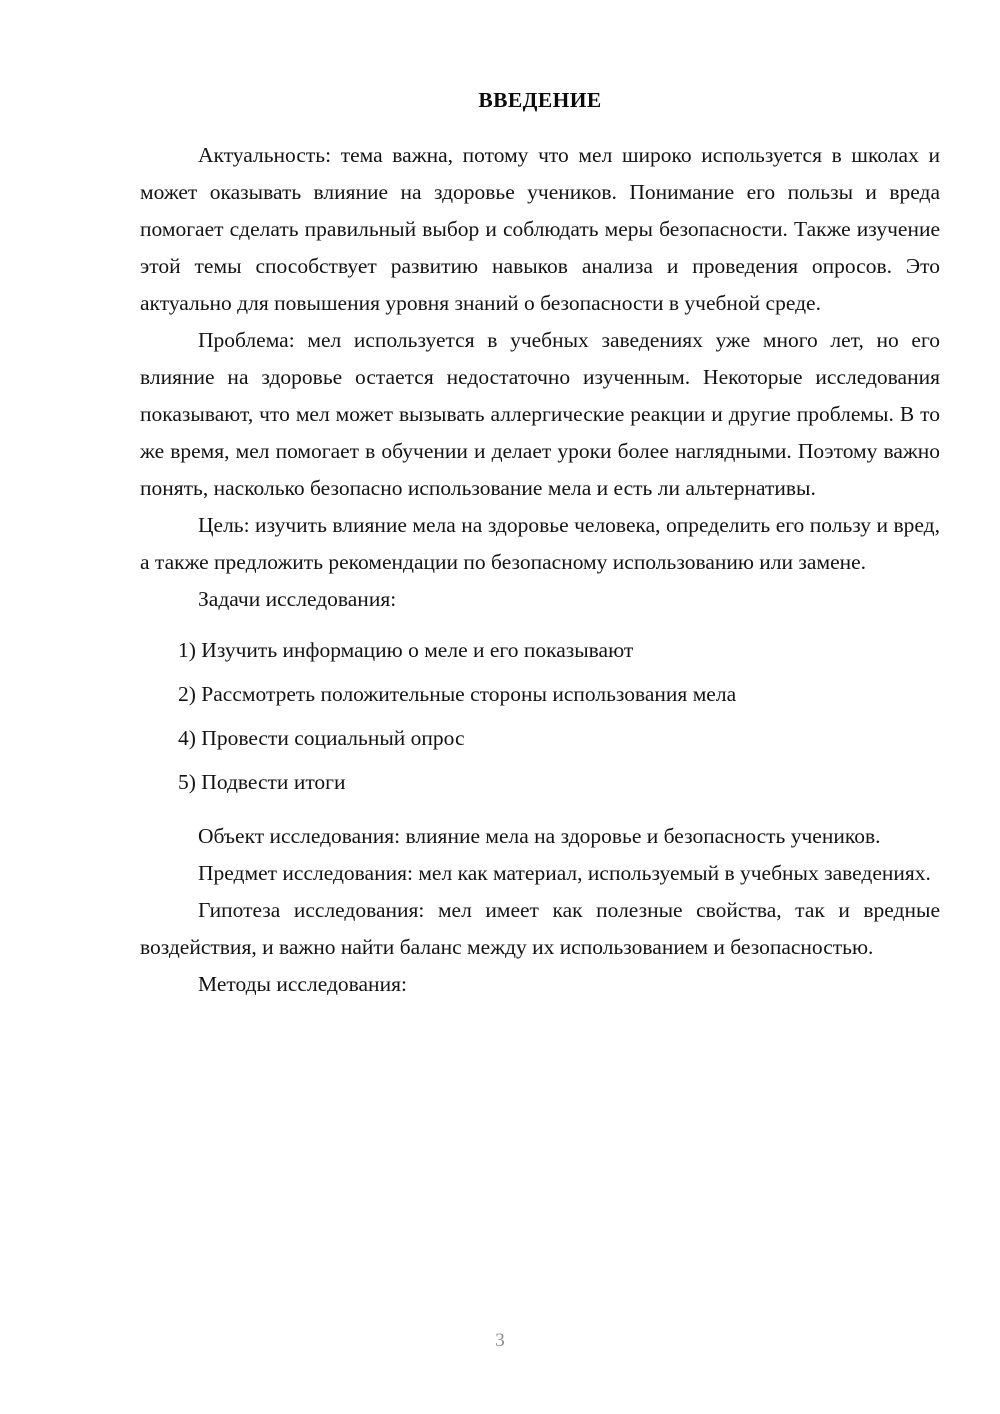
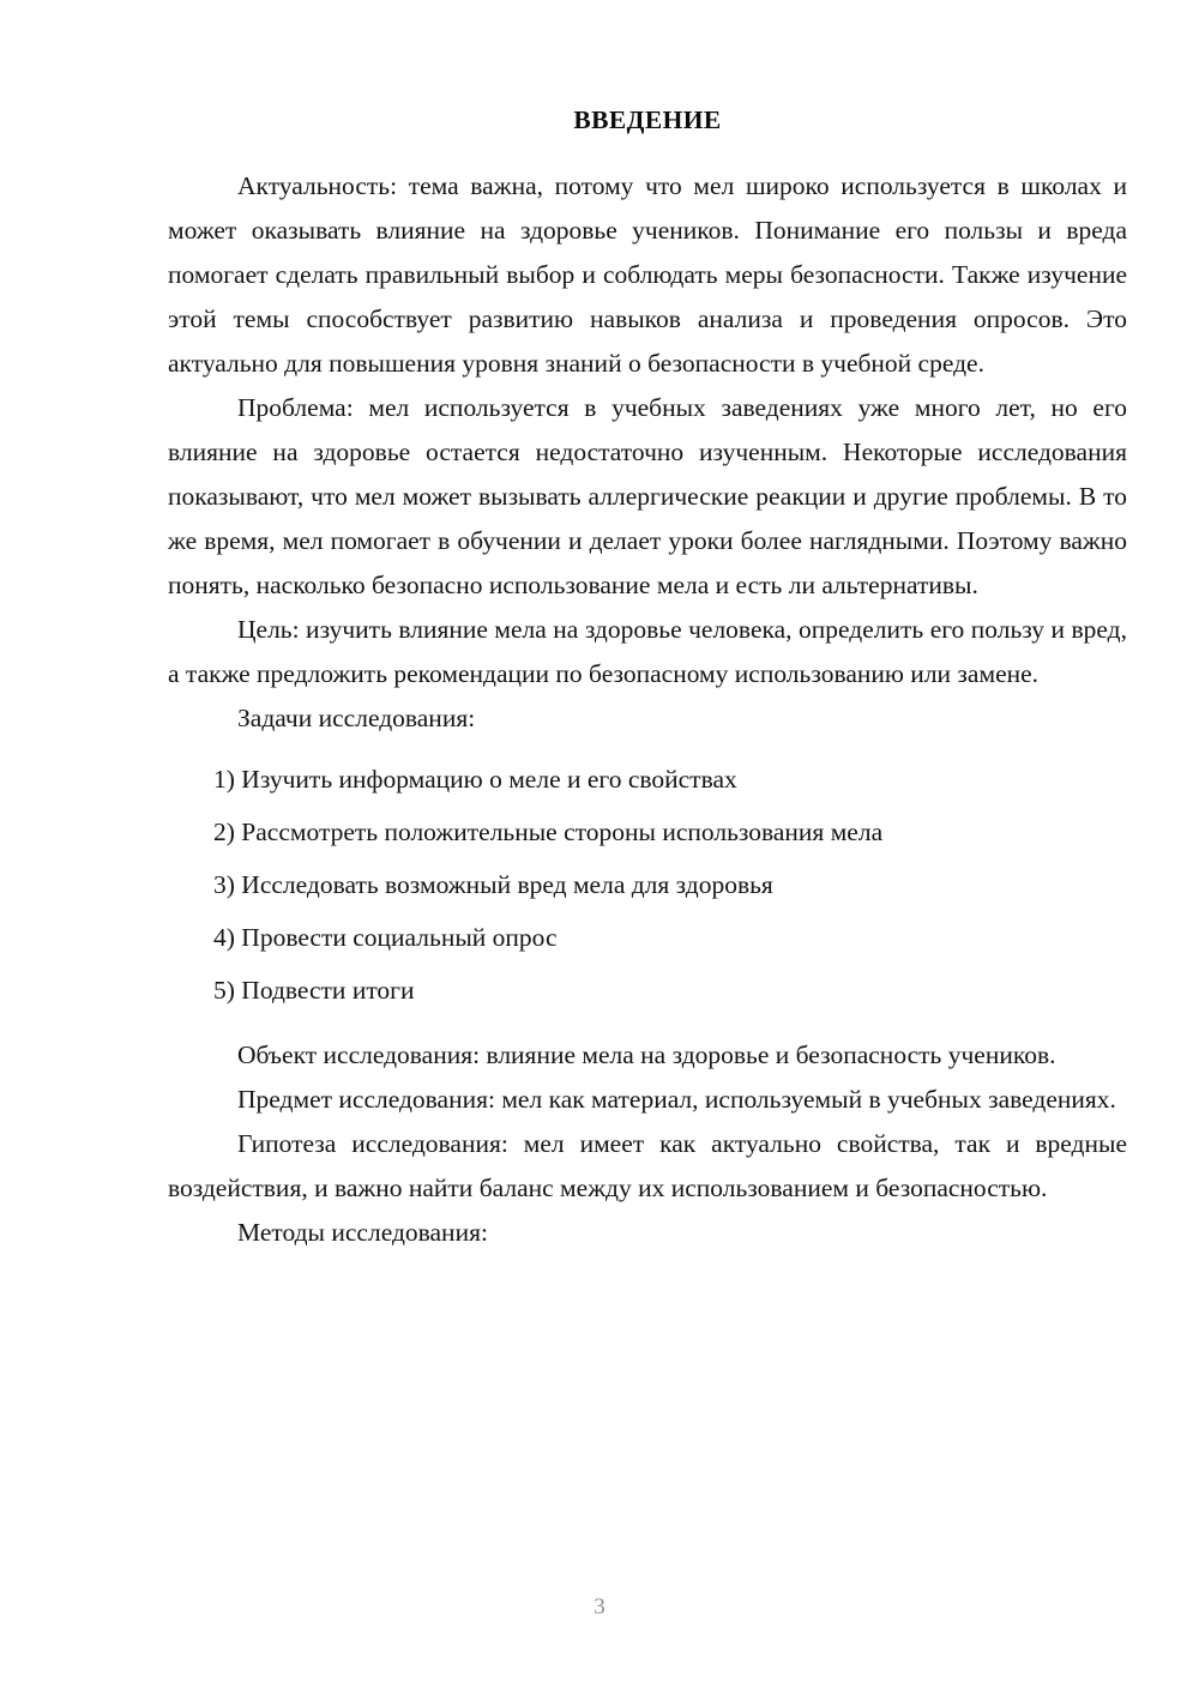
  ВВЕДЕНИЕ
  Актуальность: тема важна, потому что мел широко используется в школах и может оказывать влияние на здоровье учеников. Понимание его пользы и вреда помогает сделать правильный выбор и соблюдать меры безопасности. Также изучение этой темы способствует развитию навыков анализа и проведения опросов. Это актуально для повышения уровня знаний о безопасности в учебной среде.
  Проблема: мел используется в учебных заведениях уже много лет, но его влияние на здоровье остается недостаточно изученным. Некоторые исследования показывают, что мел может вызывать аллергические реакции и другие проблемы. В то же время, мел помогает в обучении и делает уроки более наглядными. Поэтому важно понять, насколько безопасно использование мела и есть ли альтернативы.
  Цель: изучить влияние мела на здоровье человека, определить его пользу и вред, а также предложить рекомендации по безопасному использованию или замене.
  Задачи исследования:
- 1) Изучить информацию о меле и его показывают
+ 1) Изучить информацию о меле и его свойствах
  2) Рассмотреть положительные стороны использования мела
+ 3) Исследовать возможный вред мела для здоровья
  4) Провести социальный опрос
  5) Подвести итоги
  Объект исследования: влияние мела на здоровье и безопасность учеников.
  Предмет исследования: мел как материал, используемый в учебных заведениях.
- Гипотеза исследования: мел имеет как полезные свойства, так и вредные воздействия, и важно найти баланс между их использованием и безопасностью.
+ Гипотеза исследования: мел имеет как актуально свойства, так и вредные воздействия, и важно найти баланс между их использованием и безопасностью.
  Методы исследования:
  3
